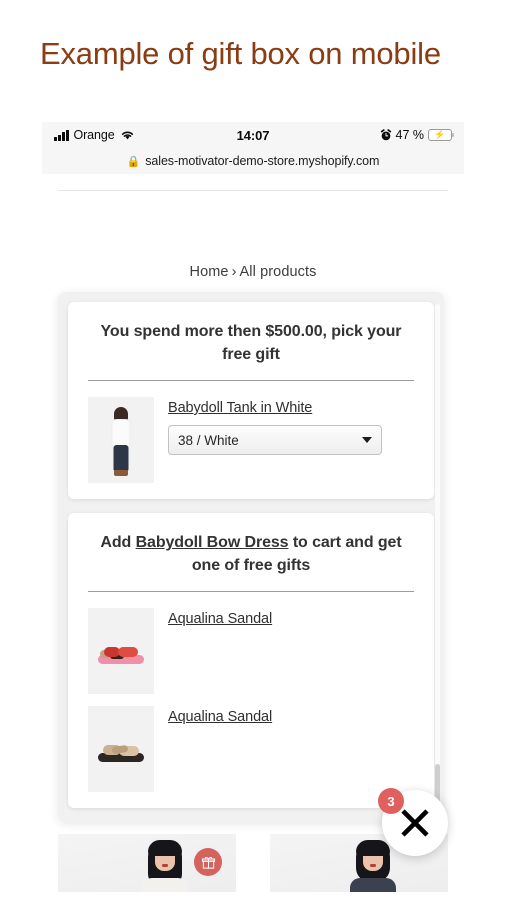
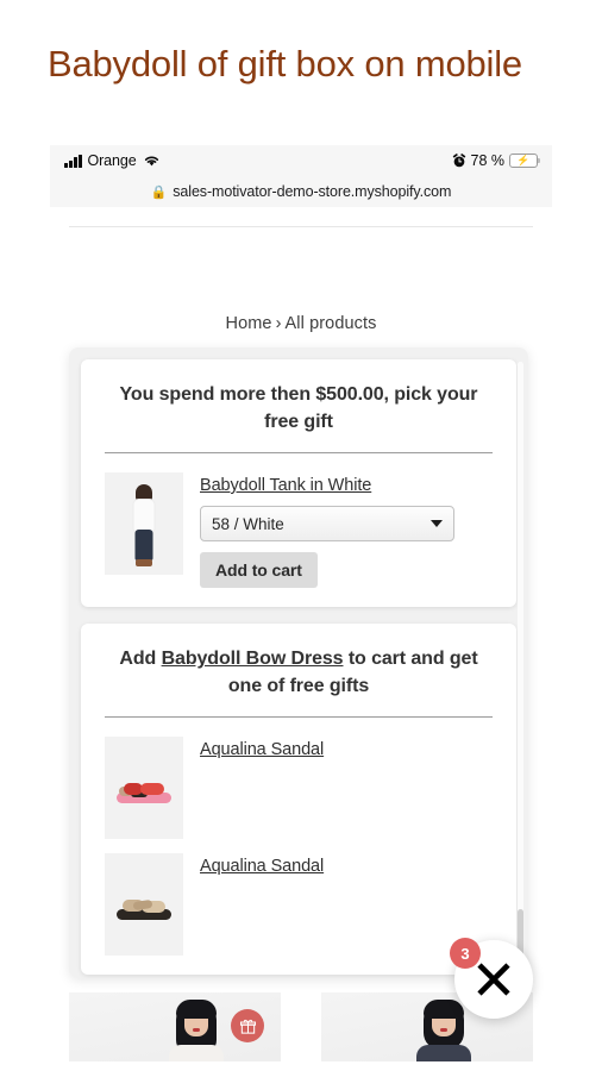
- Example of gift box on mobile
+ Babydoll of gift box on mobile
  Orange
- 14:07
- 47 %
+ 78 %
  ⚡
  🔒
  sales-motivator-demo-store.myshopify.com
  Home › All products
  You spend more then $500.00, pick your free gift
  Babydoll Tank in White
- 38 / White
+ 58 / White
+ Add to cart
  Add Babydoll Bow Dress to cart and get one of free gifts
  Aqualina Sandal
  Aqualina Sandal
  3
